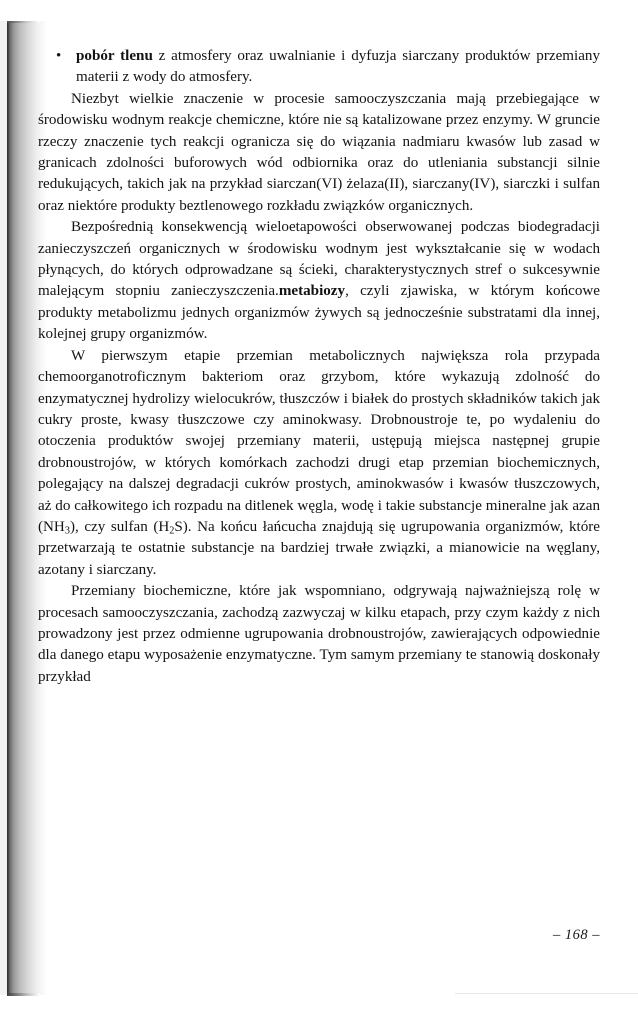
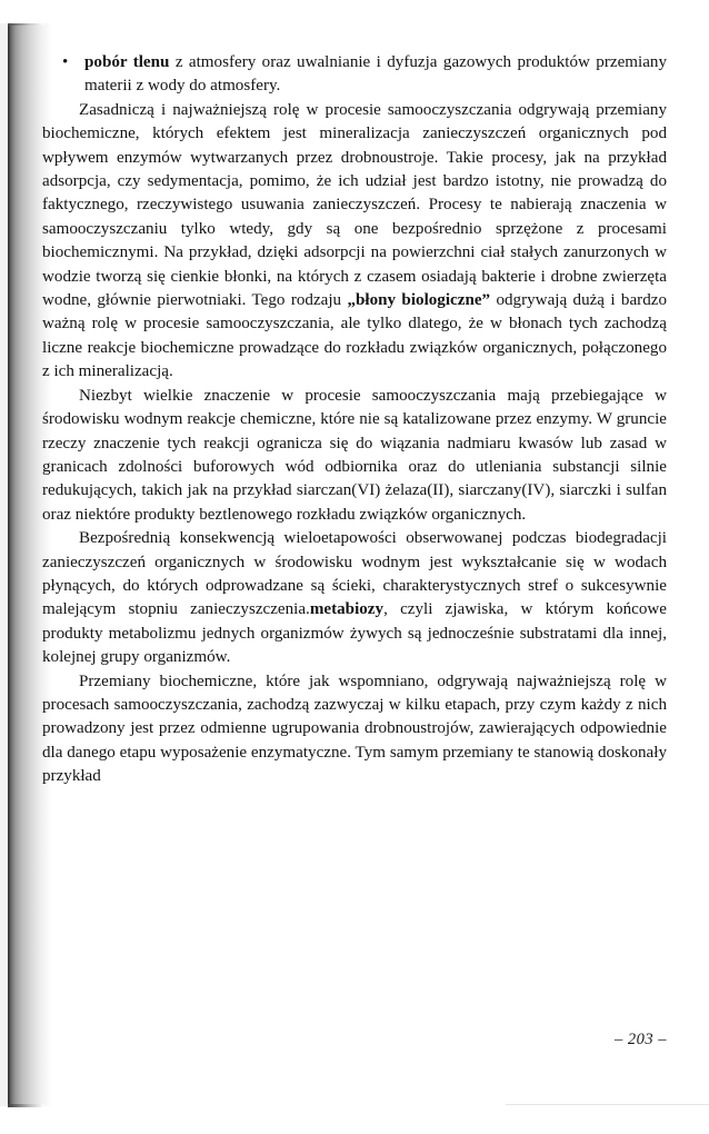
  •
- pobór tlenu z atmosfery oraz uwalnianie i dyfuzja siarczany produktów przemiany materii z wody do atmosfery.
+ pobór tlenu z atmosfery oraz uwalnianie i dyfuzja gazowych produktów przemiany materii z wody do atmosfery.
+ Zasadniczą i najważniejszą rolę w procesie samooczyszczania odgrywają przemiany biochemiczne, których efektem jest mineralizacja zanieczyszczeń organicznych pod wpływem enzymów wytwarzanych przez drobnoustroje. Takie procesy, jak na przykład adsorpcja, czy sedymentacja, pomimo, że ich udział jest bardzo istotny, nie prowadzą do faktycznego, rzeczywistego usuwania zanieczyszczeń. Procesy te nabierają znaczenia w samooczyszczaniu tylko wtedy, gdy są one bezpośrednio sprzężone z procesami biochemicznymi. Na przykład, dzięki adsorpcji na powierzchni ciał stałych zanurzonych w wodzie tworzą się cienkie błonki, na których z czasem osiadają bakterie i drobne zwierzęta wodne, głównie pierwotniaki. Tego rodzaju „błony biologiczne” odgrywają dużą i bardzo ważną rolę w procesie samooczyszczania, ale tylko dlatego, że w błonach tych zachodzą liczne reakcje biochemiczne prowadzące do rozkładu związków organicznych, połączonego z ich mineralizacją.
  Niezbyt wielkie znaczenie w procesie samooczyszczania mają przebiegające w środowisku wodnym reakcje chemiczne, które nie są katalizowane przez enzymy. W gruncie rzeczy znaczenie tych reakcji ogranicza się do wiązania nadmiaru kwasów lub zasad w granicach zdolności buforowych wód odbiornika oraz do utleniania substancji silnie redukujących, takich jak na przykład siarczan(VI) żelaza(II), siarczany(IV), siarczki i sulfan oraz niektóre produkty beztlenowego rozkładu związków organicznych.
  Bezpośrednią konsekwencją wieloetapowości obserwowanej podczas biodegradacji zanieczyszczeń organicznych w środowisku wodnym jest wykształcanie się w wodach płynących, do których odprowadzane są ścieki, charakterystycznych stref o sukcesywnie malejącym stopniu zanieczyszczenia.metabiozy, czyli zjawiska, w którym końcowe produkty metabolizmu jednych organizmów żywych są jednocześnie substratami dla innej, kolejnej grupy organizmów.
- W pierwszym etapie przemian metabolicznych największa rola przypada chemoorganotroficznym bakteriom oraz grzybom, które wykazują zdolność do enzymatycznej hydrolizy wielocukrów, tłuszczów i białek do prostych składników takich jak cukry proste, kwasy tłuszczowe czy aminokwasy. Drobnoustroje te, po wydaleniu do otoczenia produktów swojej przemiany materii, ustępują miejsca następnej grupie drobnoustrojów, w których komórkach zachodzi drugi etap przemian biochemicznych, polegający na dalszej degradacji cukrów prostych, aminokwasów i kwasów tłuszczowych, aż do całkowitego ich rozpadu na ditlenek węgla, wodę i takie substancje mineralne jak azan (NH3), czy sulfan (H2S). Na końcu łańcucha znajdują się ugrupowania organizmów, które przetwarzają te ostatnie substancje na bardziej trwałe związki, a mianowicie na węglany, azotany i siarczany.
  Przemiany biochemiczne, które jak wspomniano, odgrywają najważniejszą rolę w procesach samooczyszczania, zachodzą zazwyczaj w kilku etapach, przy czym każdy z nich prowadzony jest przez odmienne ugrupowania drobnoustrojów, zawierających odpowiednie dla danego etapu wyposażenie enzymatyczne. Tym samym przemiany te stanowią doskonały przykład
- – 168 –
+ – 203 –
